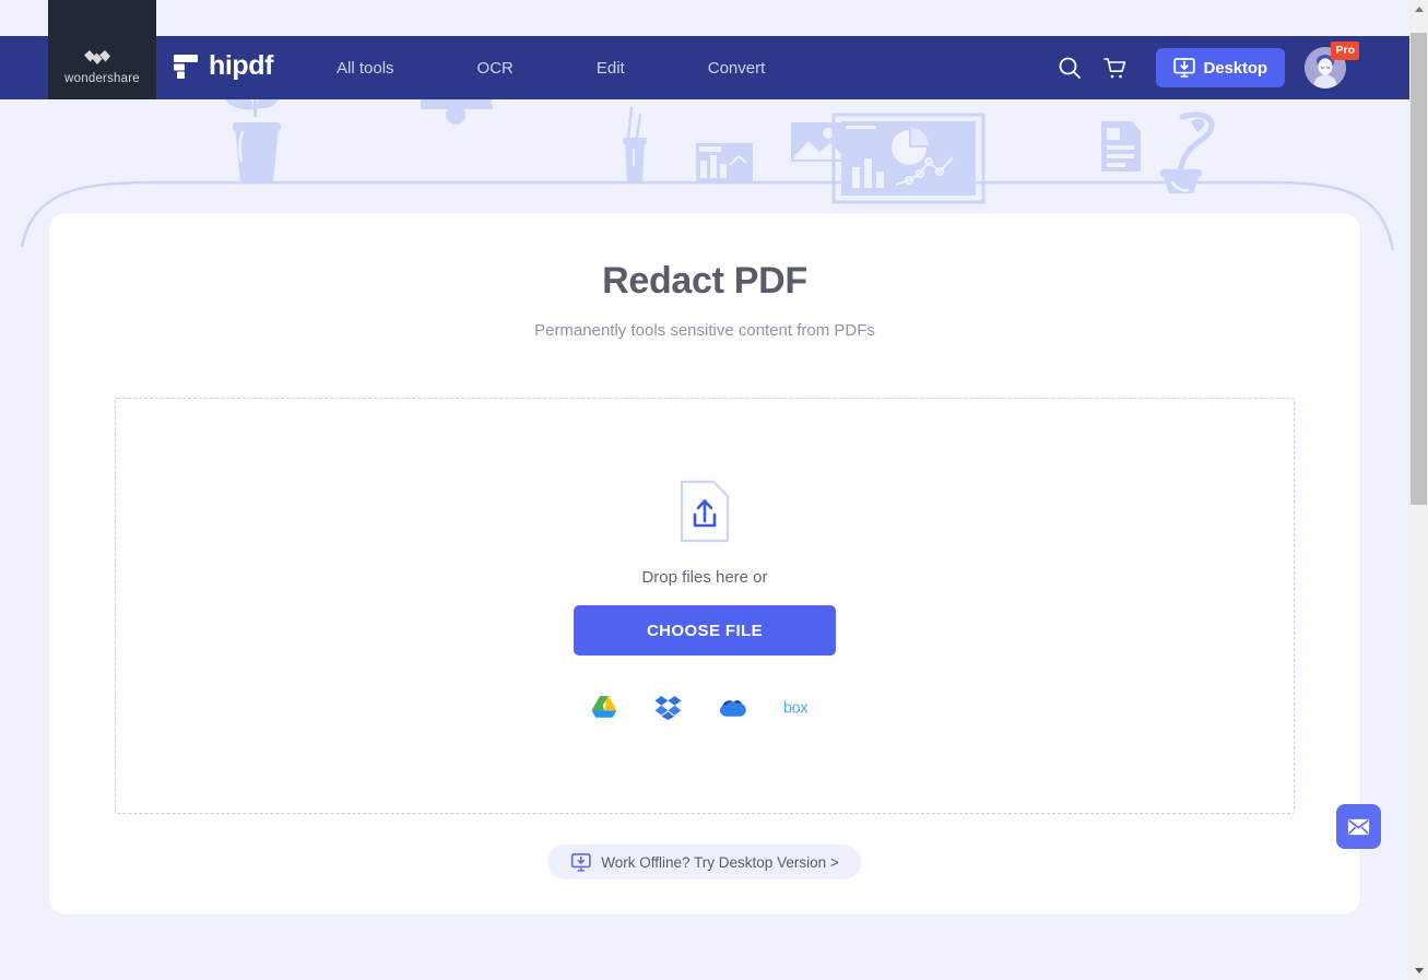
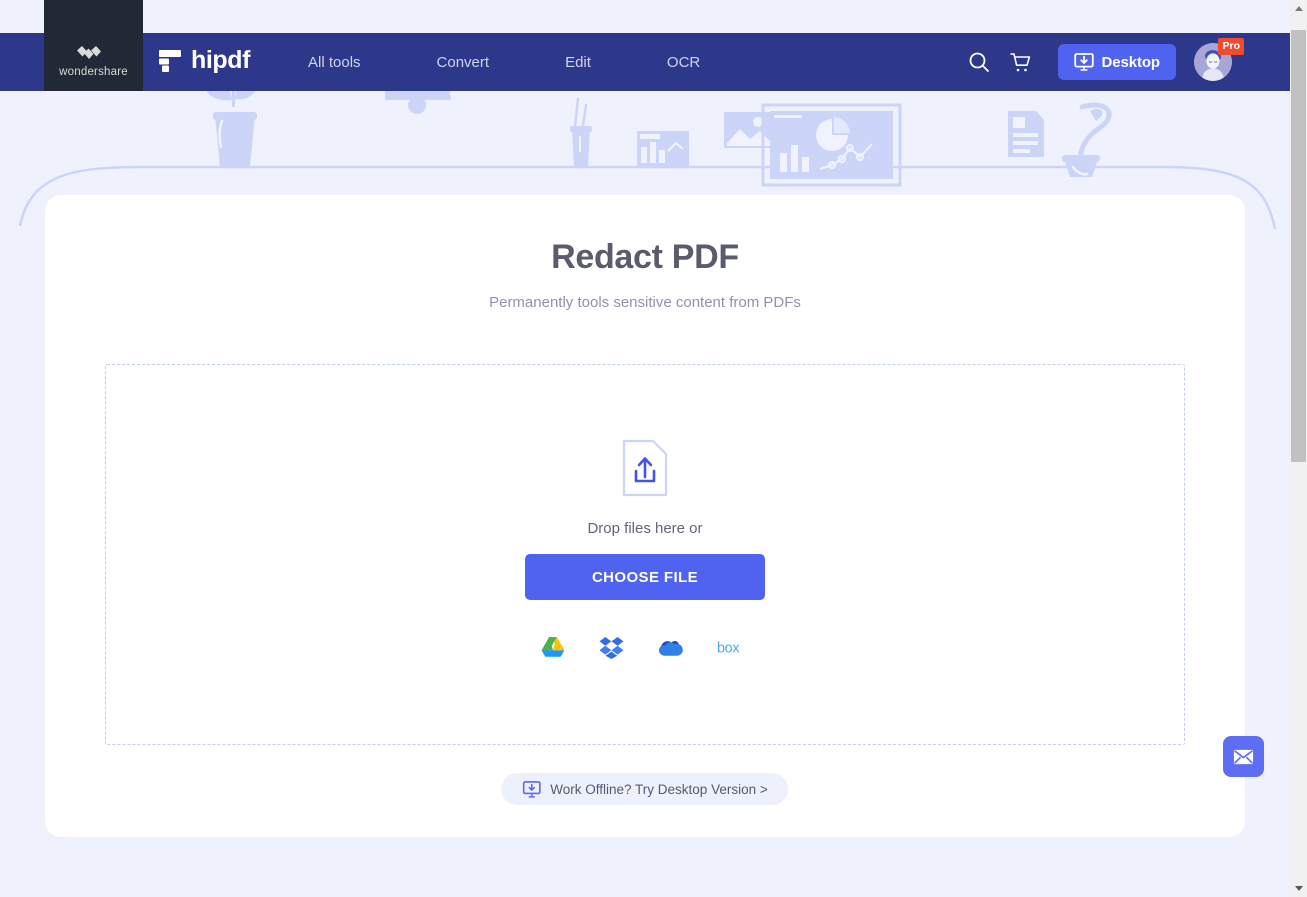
  wondershare
  hipdf
  All tools
- OCR
+ Convert
  Edit
- Convert
+ OCR
  Desktop
  Pro
  Redact PDF
  Permanently tools sensitive content from PDFs
  Drop files here or
  CHOOSE FILE
  box
  Work Offline? Try Desktop Version >
